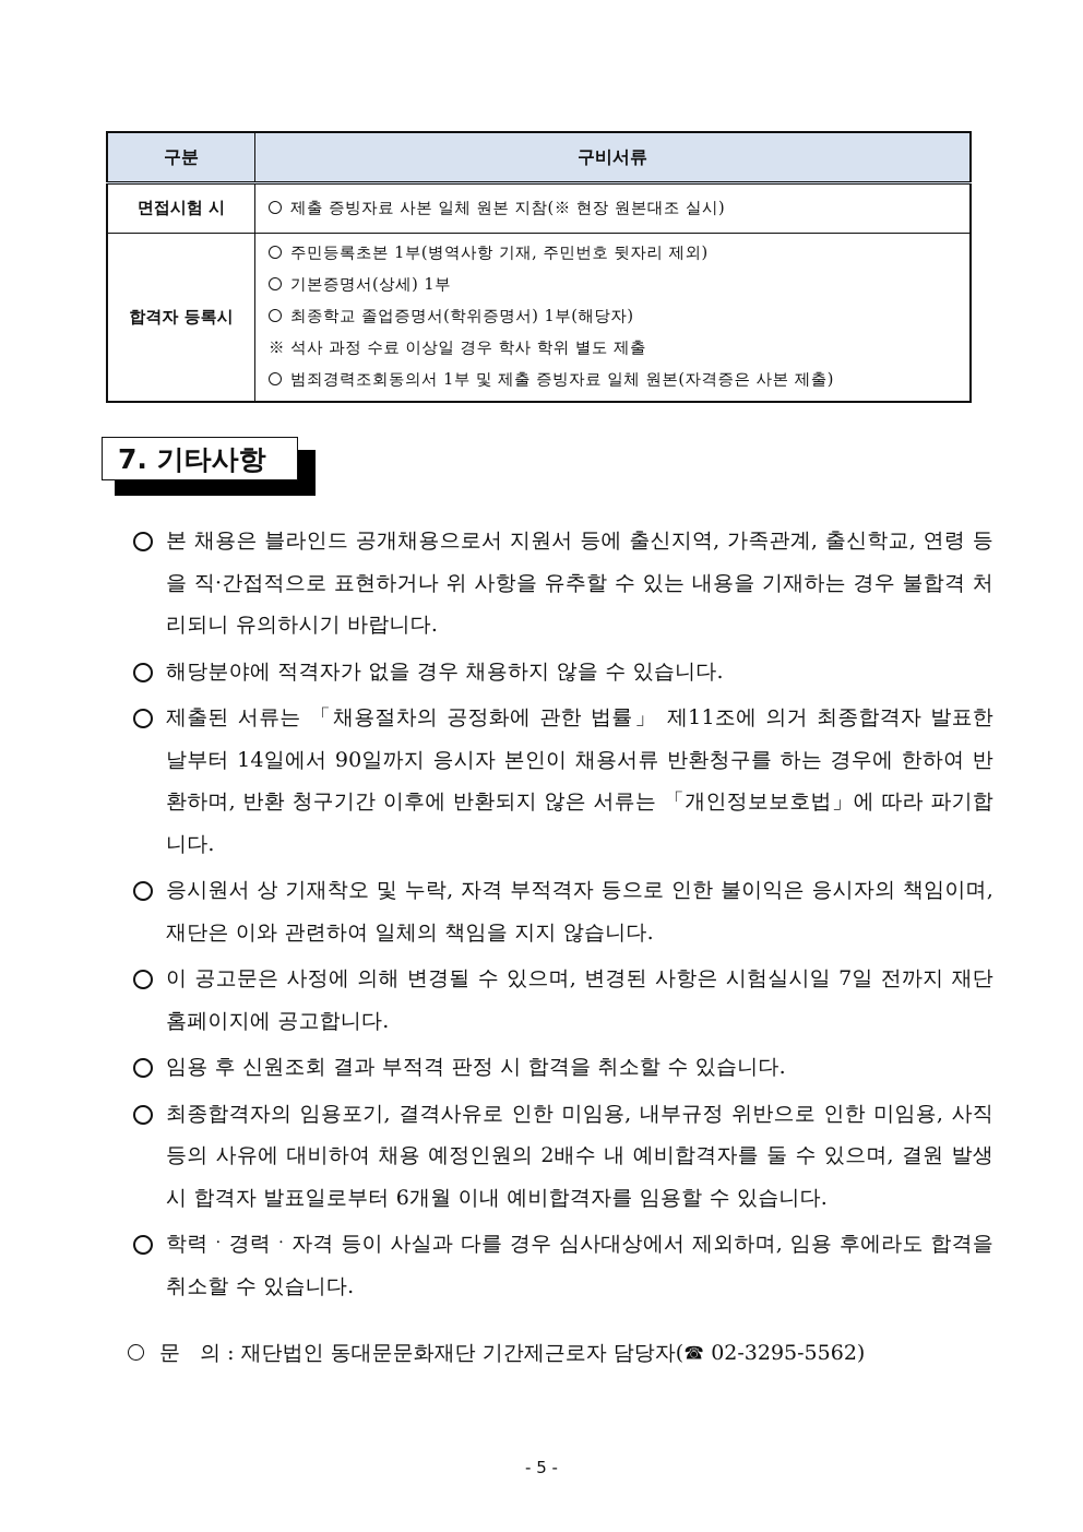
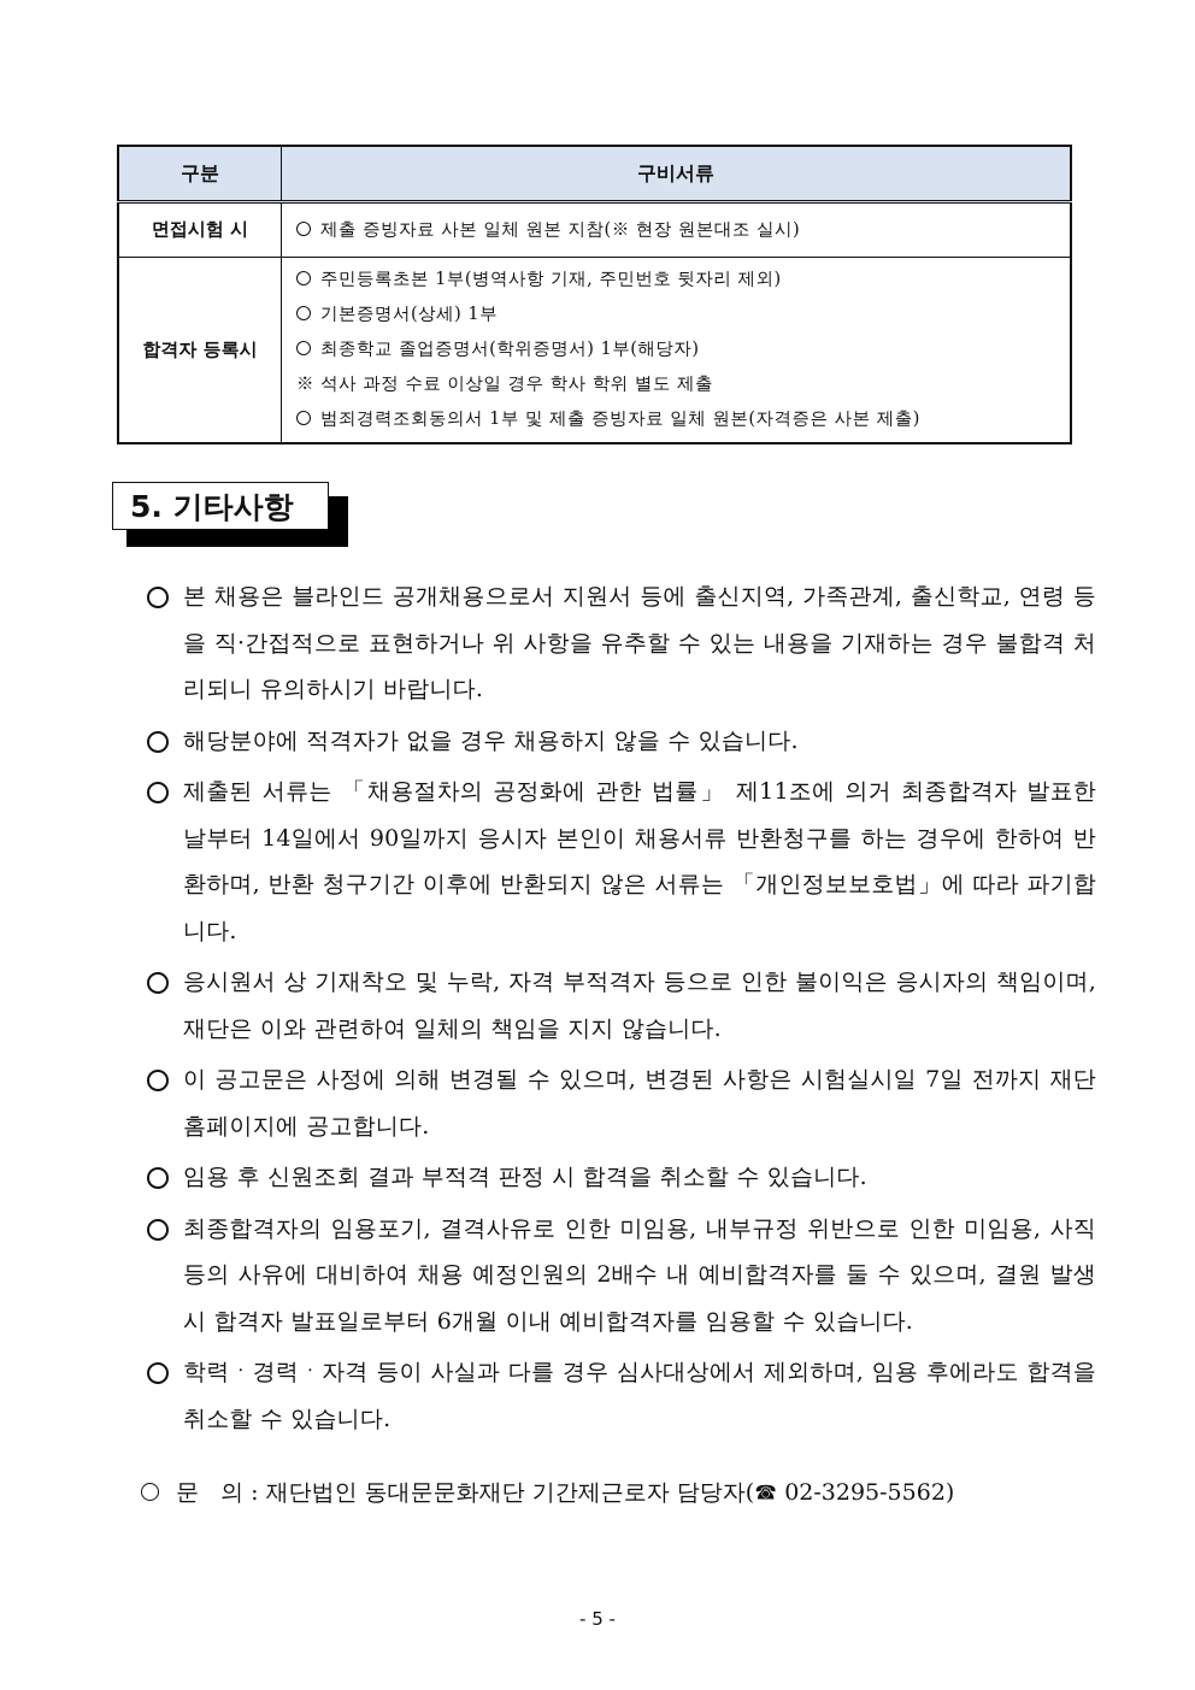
  구분	구비서류
  면접시험 시	제출 증빙자료 사본 일체 원본 지참(※ 현장 원본대조 실시)
  합격자 등록시	주민등록초본 1부(병역사항 기재, 주민번호 뒷자리 제외) 기본증명서(상세) 1부 최종학교 졸업증명서(학위증명서) 1부(해당자) ※ 석사 과정 수료 이상일 경우 학사 학위 별도 제출 범죄경력조회동의서 1부 및 제출 증빙자료 일체 원본(자격증은 사본 제출)
- 7. 기타사항
+ 5. 기타사항
  본 채용은 블라인드 공개채용으로서 지원서 등에 출신지역, 가족관계, 출신학교, 연령 등을 직·간접적으로 표현하거나 위 사항을 유추할 수 있는 내용을 기재하는 경우 불합격 처리되니 유의하시기 바랍니다.
  해당분야에 적격자가 없을 경우 채용하지 않을 수 있습니다.
  제출된 서류는 「채용절차의 공정화에 관한 법률」 제11조에 의거 최종합격자 발표한 날부터 14일에서 90일까지 응시자 본인이 채용서류 반환청구를 하는 경우에 한하여 반환하며, 반환 청구기간 이후에 반환되지 않은 서류는 「개인정보보호법」에 따라 파기합니다.
  응시원서 상 기재착오 및 누락, 자격 부적격자 등으로 인한 불이익은 응시자의 책임이며, 재단은 이와 관련하여 일체의 책임을 지지 않습니다.
  이 공고문은 사정에 의해 변경될 수 있으며, 변경된 사항은 시험실시일 7일 전까지 재단 홈페이지에 공고합니다.
  임용 후 신원조회 결과 부적격 판정 시 합격을 취소할 수 있습니다.
  최종합격자의 임용포기, 결격사유로 인한 미임용, 내부규정 위반으로 인한 미임용, 사직 등의 사유에 대비하여 채용 예정인원의 2배수 내 예비합격자를 둘 수 있으며, 결원 발생 시 합격자 발표일로부터 6개월 이내 예비합격자를 임용할 수 있습니다.
  학력ㆍ경력ㆍ자격 등이 사실과 다를 경우 심사대상에서 제외하며, 임용 후에라도 합격을 취소할 수 있습니다.
  문 의 : 재단법인 동대문문화재단 기간제근로자 담당자(☎ 02-3295-5562)
  - 5 -
